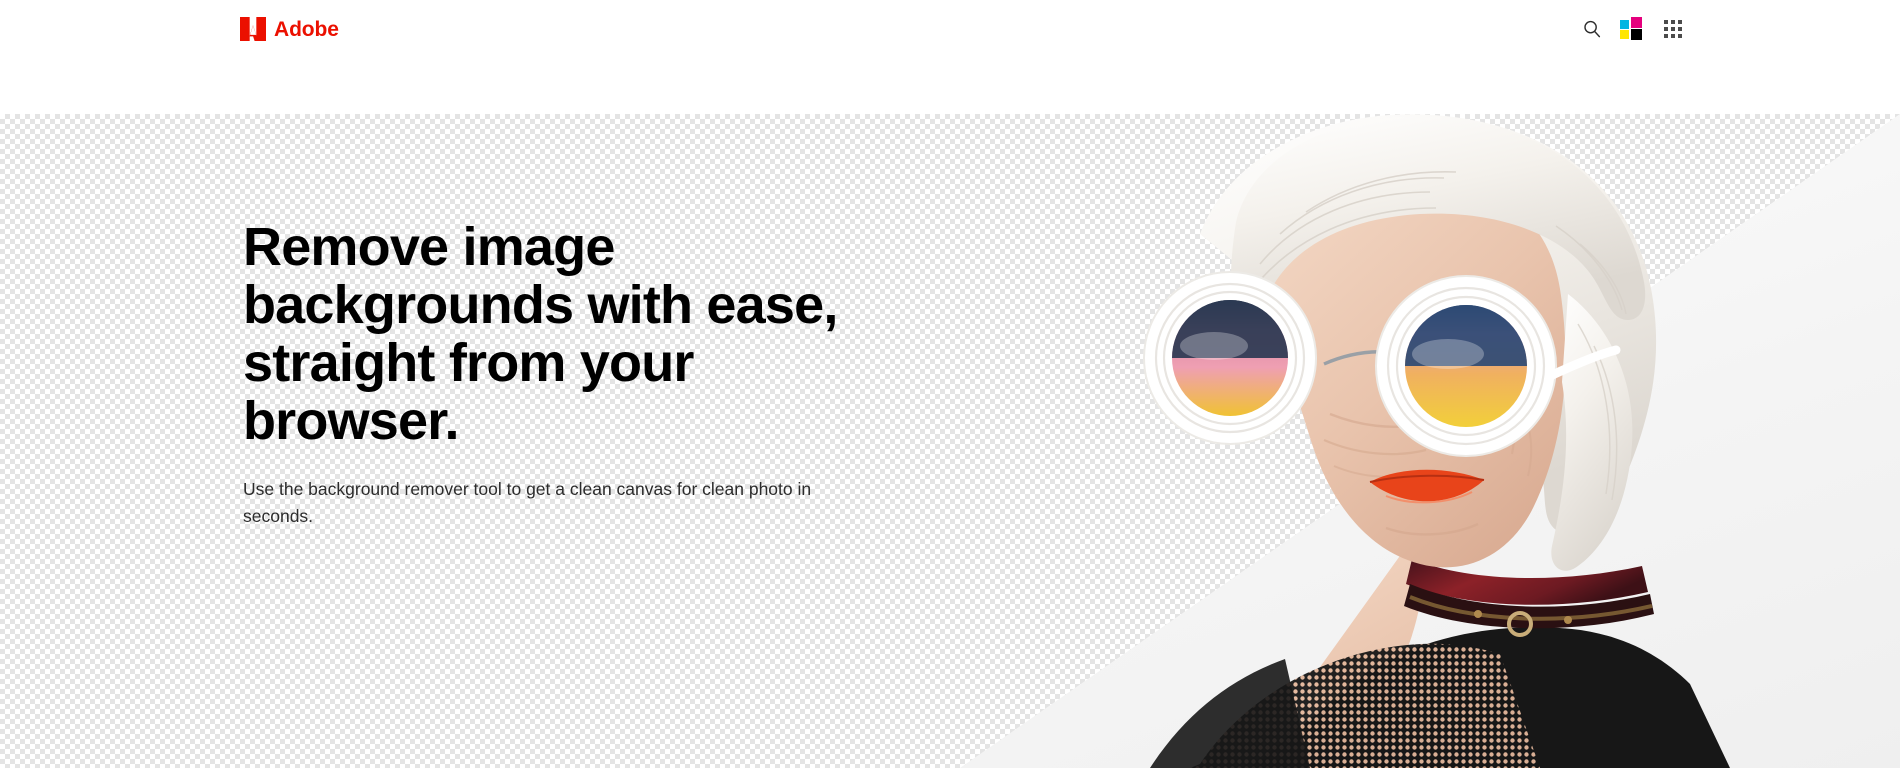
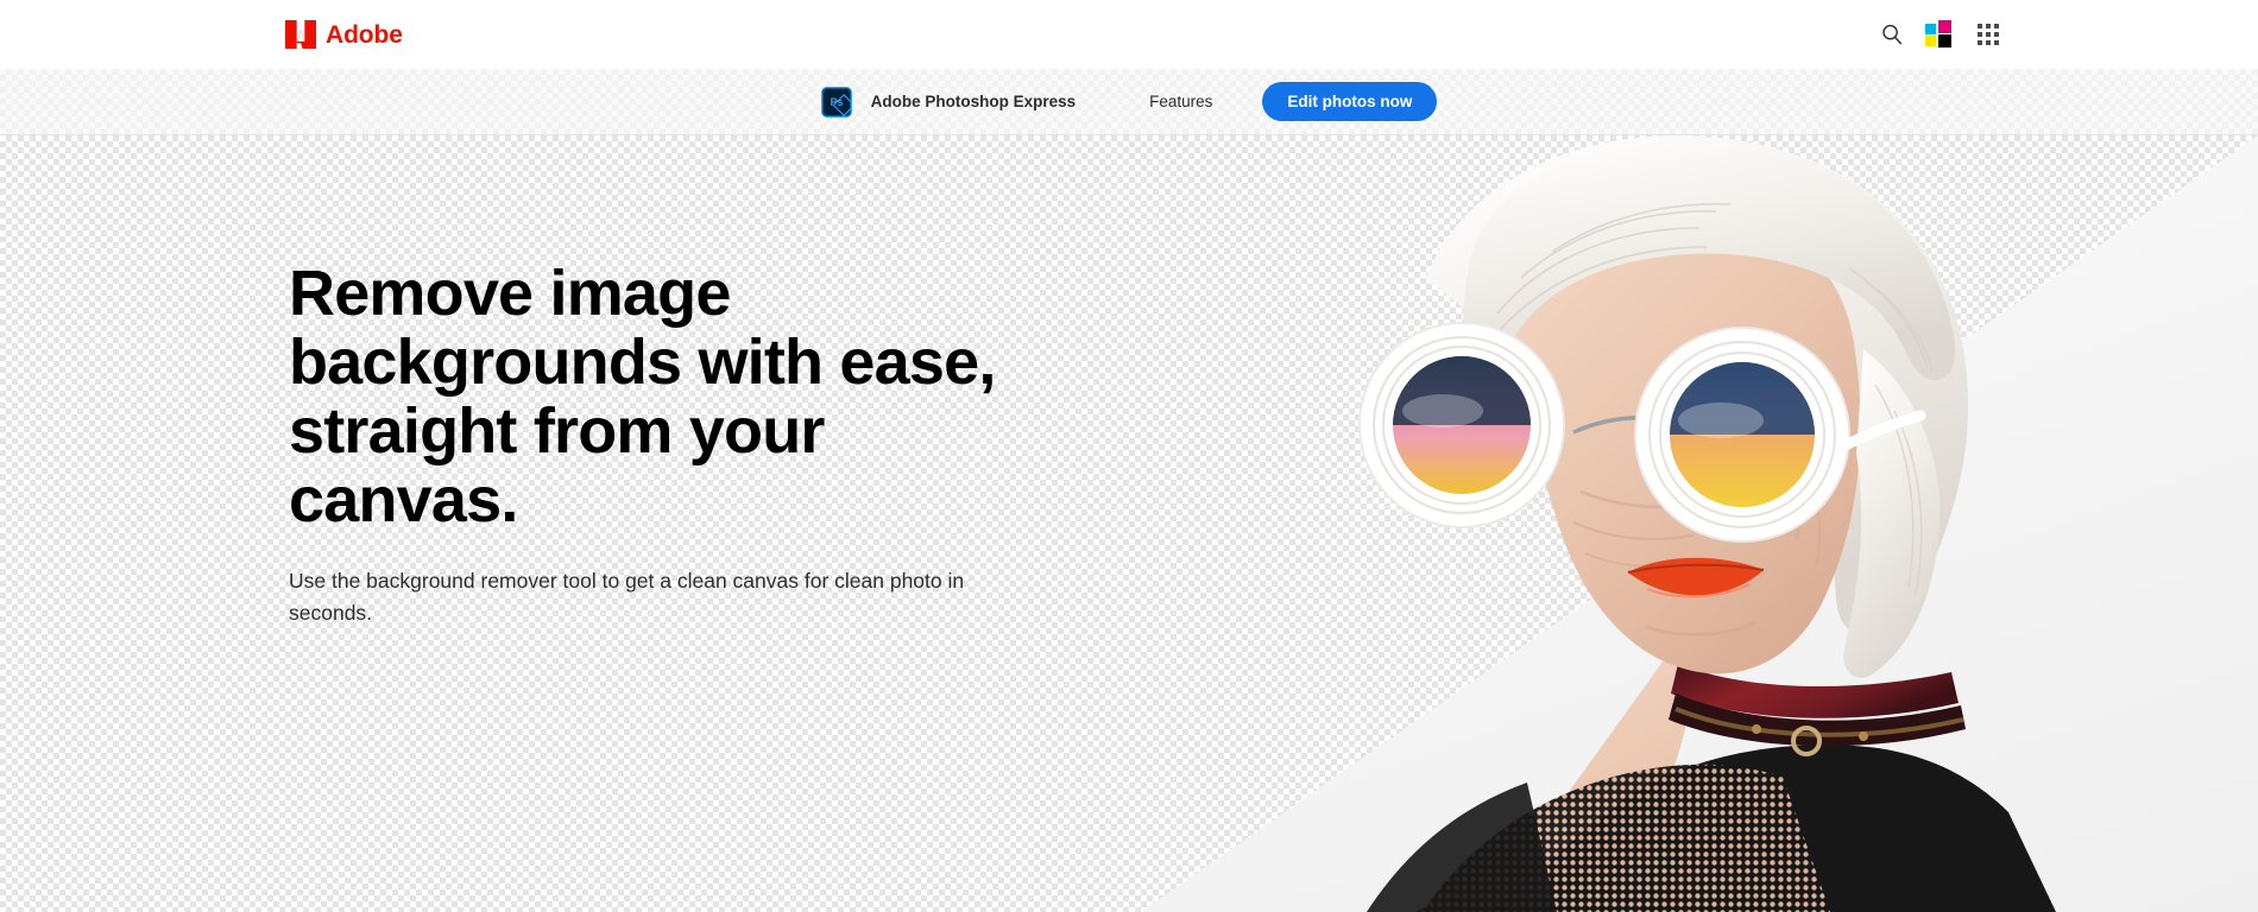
  Adobe
+ Ps
+ Adobe Photoshop Express
+ Features
+ Edit photos now
- Remove image backgrounds with ease, straight from your browser.
+ Remove image backgrounds with ease, straight from your canvas.
  Use the background remover tool to get a clean canvas for clean photo in seconds.
